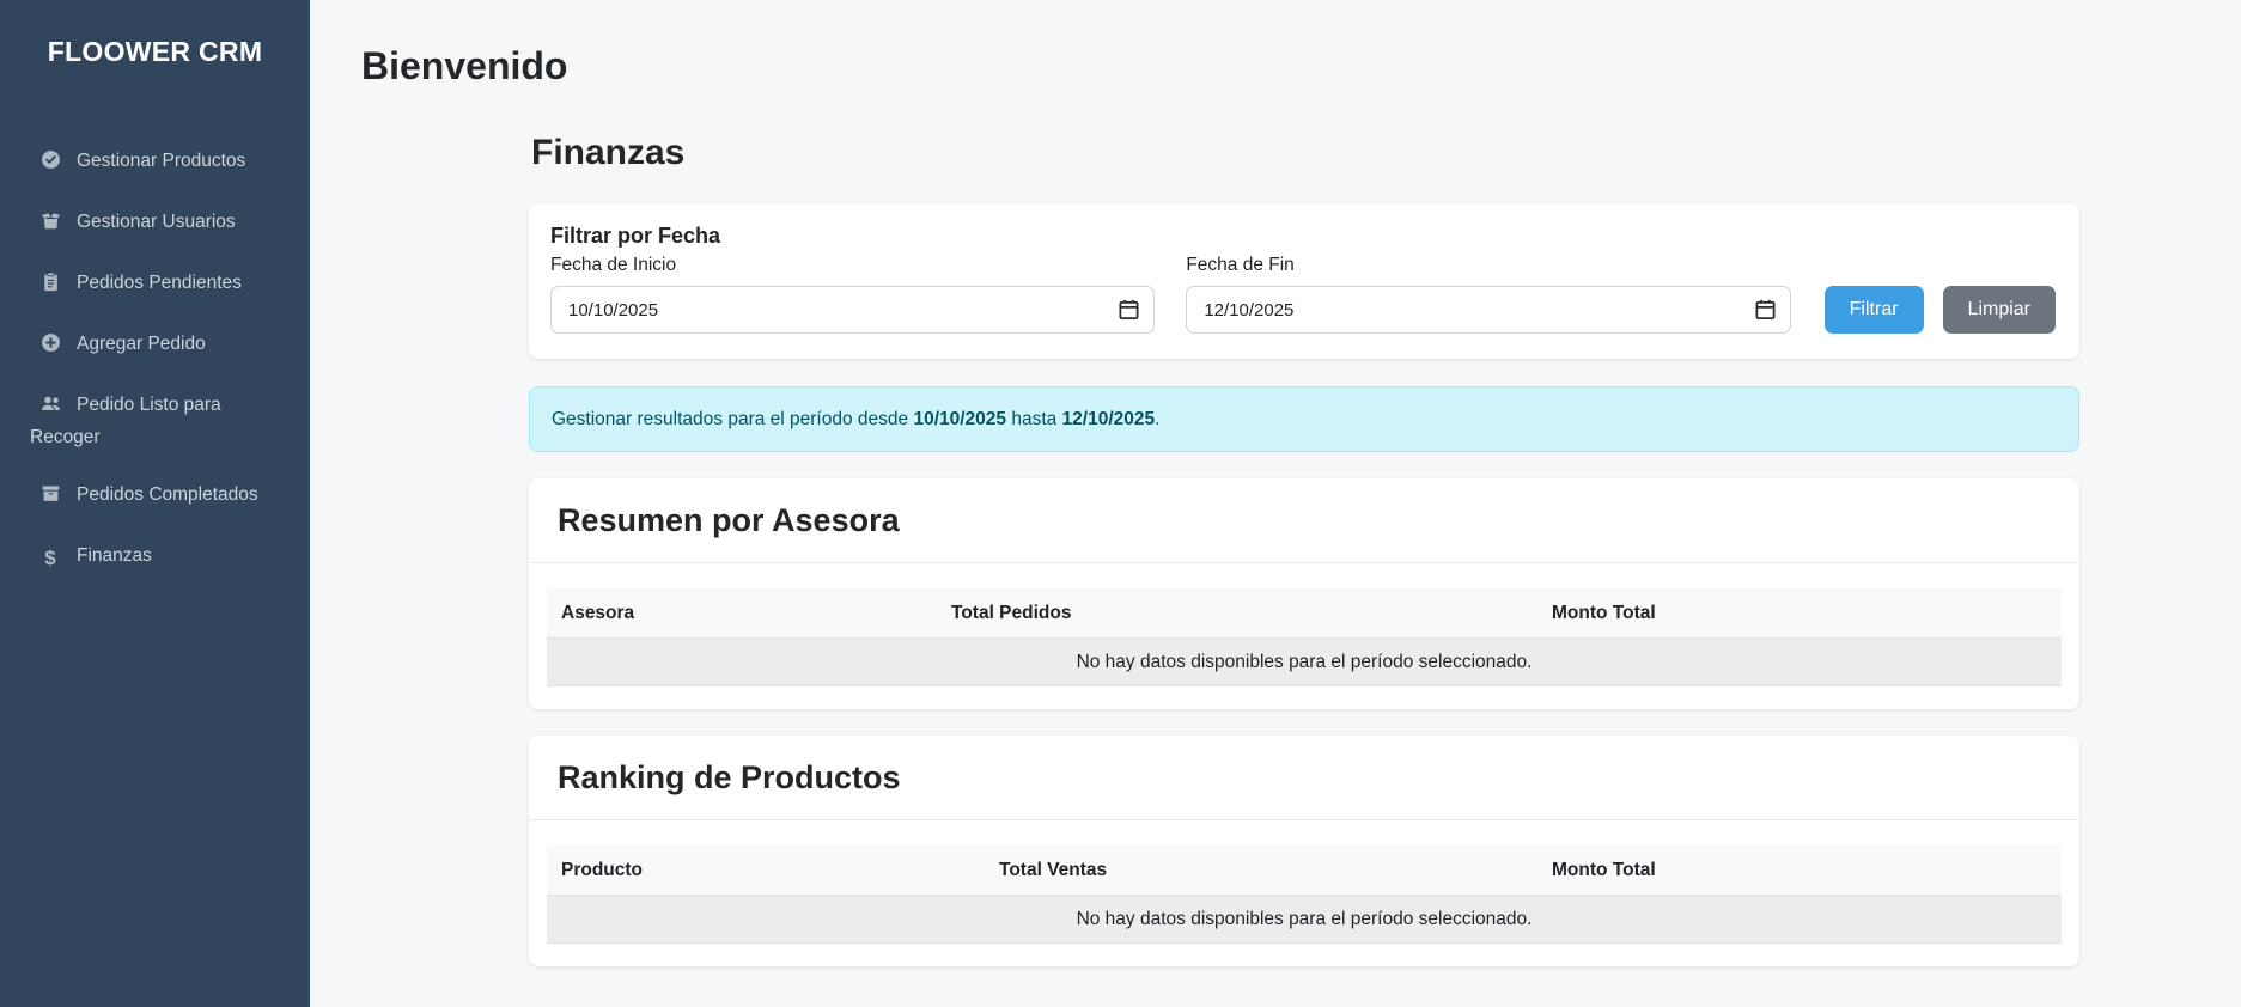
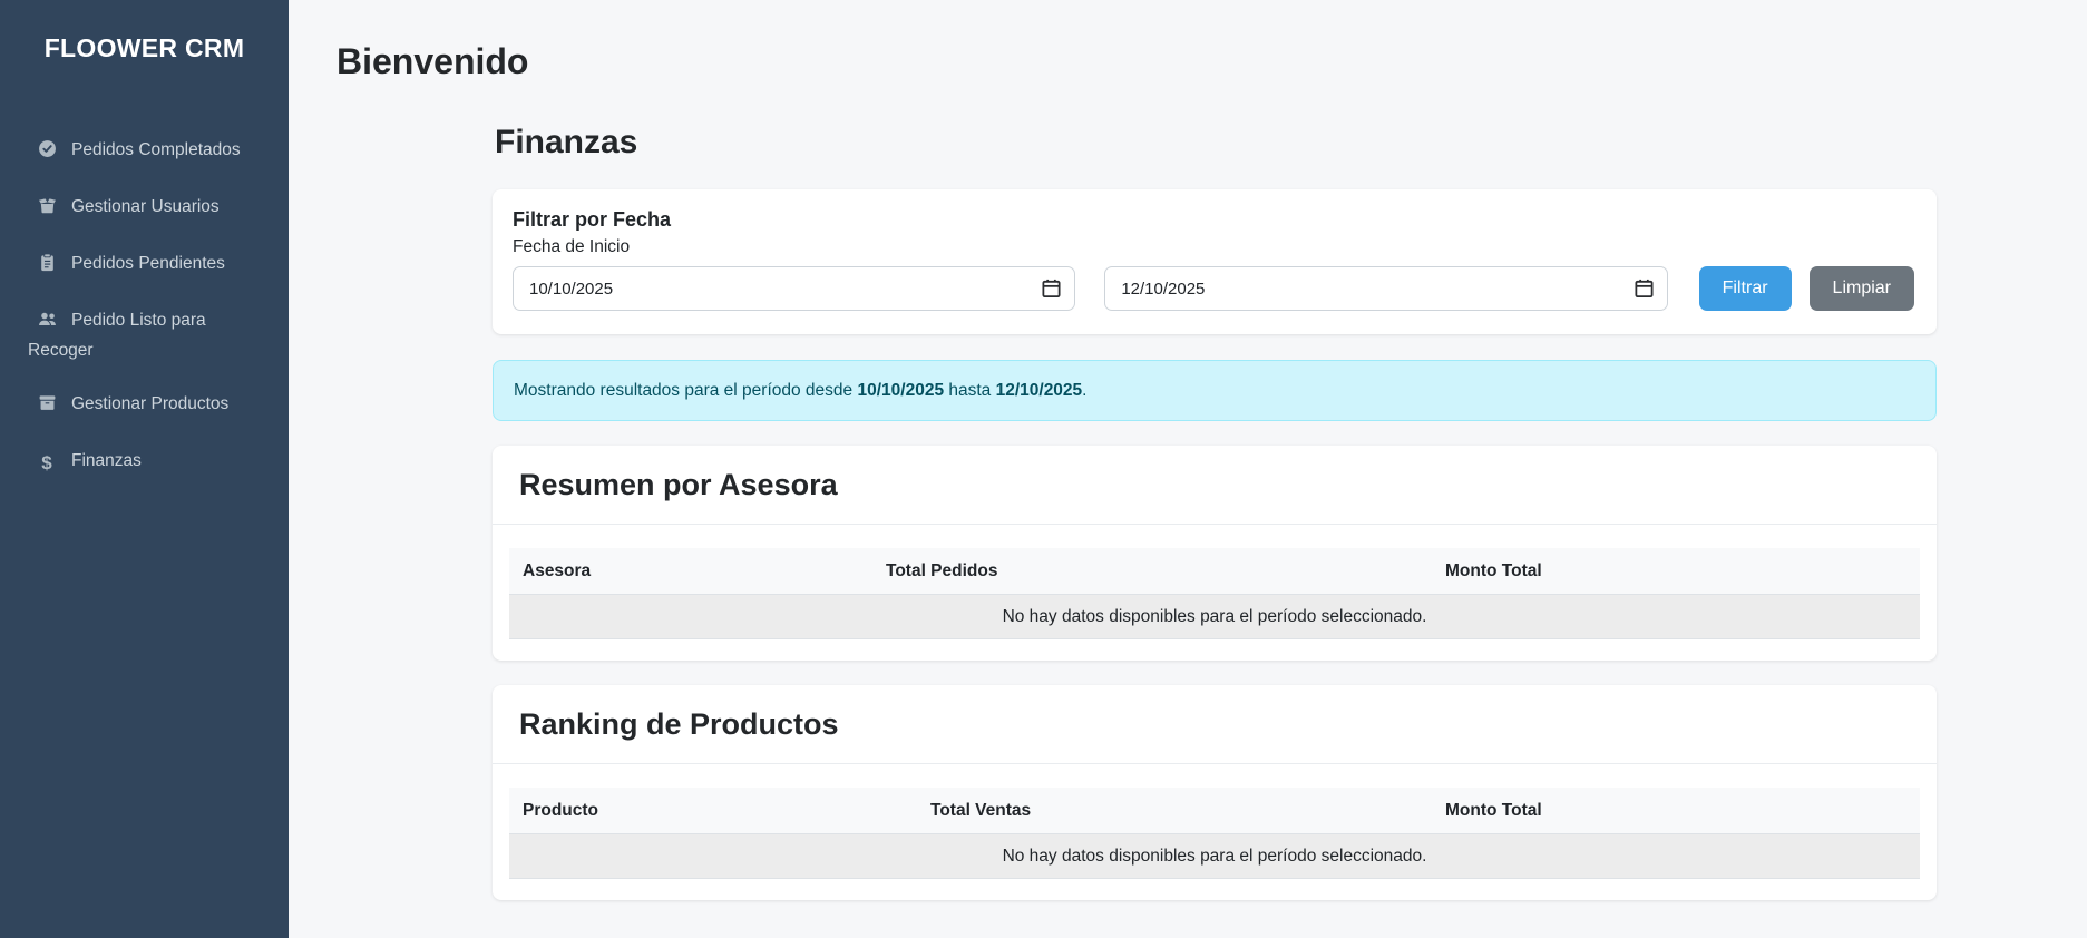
  FLOOWER CRM
- Gestionar Productos
+ Pedidos Completados
  Gestionar Usuarios
  Pedidos Pendientes
- Agregar Pedido
  Pedido Listo para Recoger
- Pedidos Completados
+ Gestionar Productos
  $ Finanzas
  Bienvenido
  Finanzas
  Filtrar por Fecha
  Fecha de Inicio
  10/10/2025
- Fecha de Fin
  12/10/2025
  Filtrar
  Limpiar
- Gestionar resultados para el período desde 10/10/2025 hasta 12/10/2025.
+ Mostrando resultados para el período desde 10/10/2025 hasta 12/10/2025.
  Resumen por Asesora
  Asesora	Total Pedidos	Monto Total
  No hay datos disponibles para el período seleccionado.
  Ranking de Productos
  Producto	Total Ventas	Monto Total
  No hay datos disponibles para el período seleccionado.
